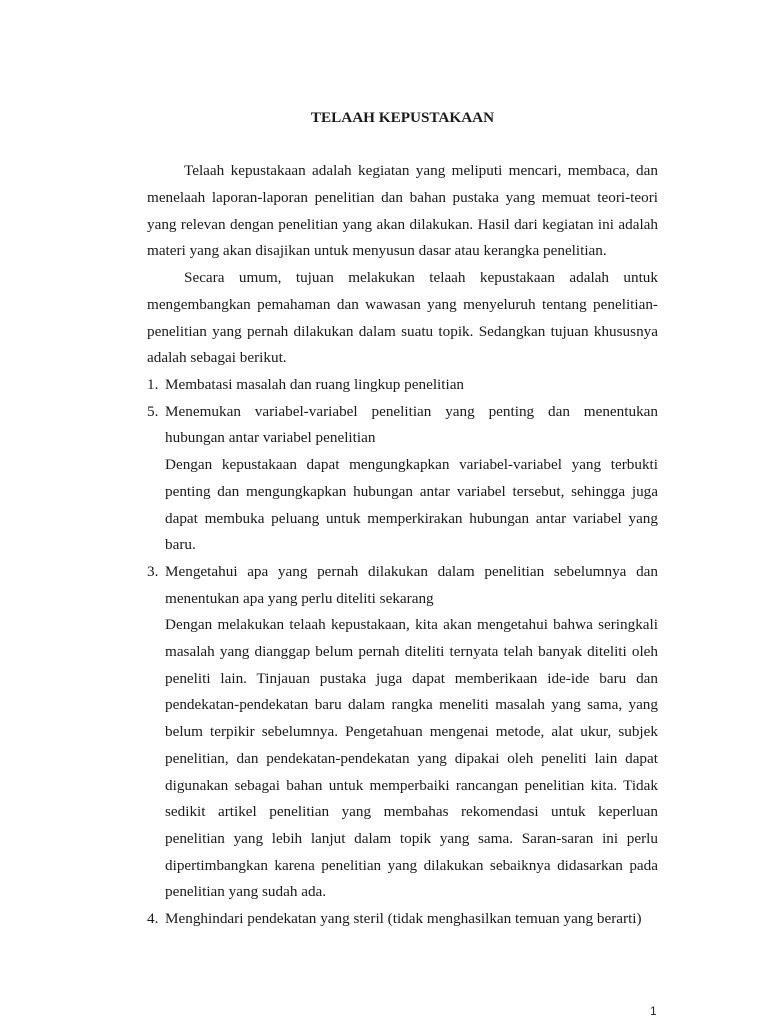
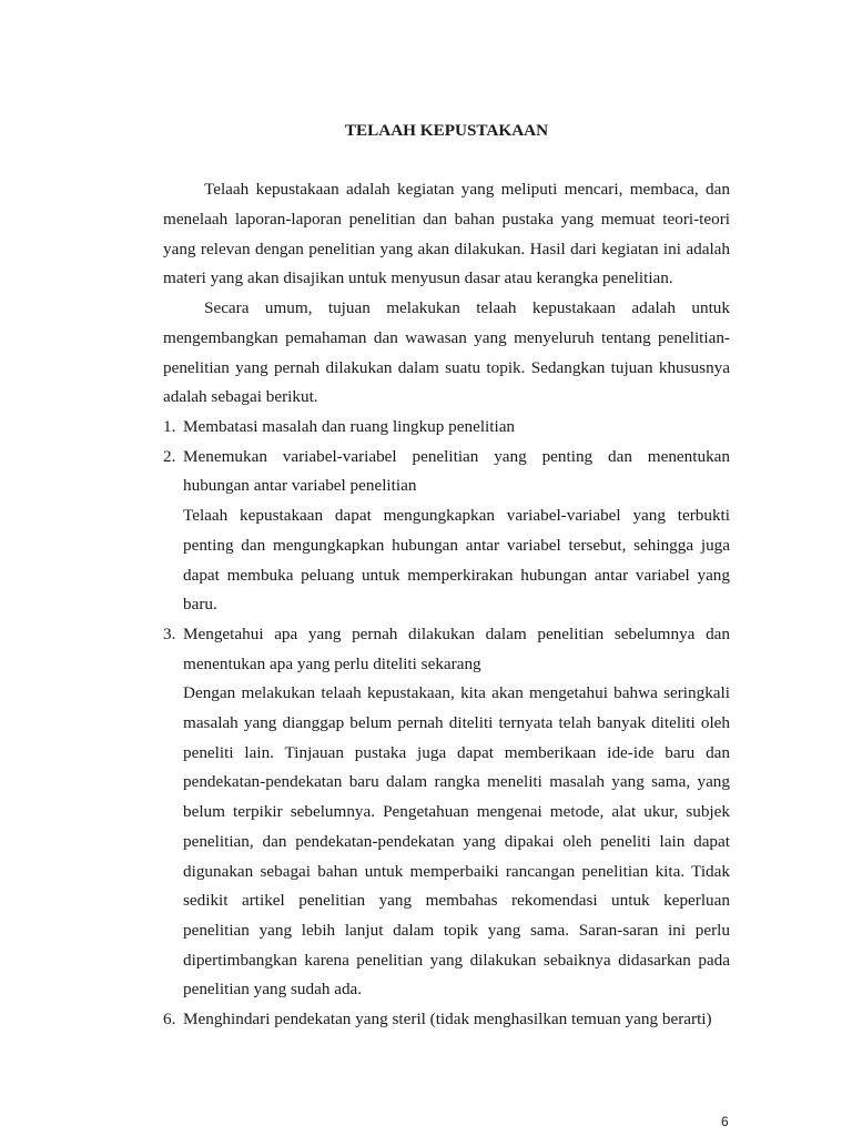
  TELAAH KEPUSTAKAAN
  Telaah kepustakaan adalah kegiatan yang meliputi mencari, membaca, dan menelaah laporan-laporan penelitian dan bahan pustaka yang memuat teori-teori yang relevan dengan penelitian yang akan dilakukan. Hasil dari kegiatan ini adalah materi yang akan disajikan untuk menyusun dasar atau kerangka penelitian.
  Secara umum, tujuan melakukan telaah kepustakaan adalah untuk mengembangkan pemahaman dan wawasan yang menyeluruh tentang penelitian-penelitian yang pernah dilakukan dalam suatu topik. Sedangkan tujuan khususnya adalah sebagai berikut.
  1.
  Membatasi masalah dan ruang lingkup penelitian
- 5.
+ 2.
  Menemukan variabel-variabel penelitian yang penting dan menentukan hubungan antar variabel penelitian
- Dengan kepustakaan dapat mengungkapkan variabel-variabel yang terbukti penting dan mengungkapkan hubungan antar variabel tersebut, sehingga juga dapat membuka peluang untuk memperkirakan hubungan antar variabel yang baru.
+ Telaah kepustakaan dapat mengungkapkan variabel-variabel yang terbukti penting dan mengungkapkan hubungan antar variabel tersebut, sehingga juga dapat membuka peluang untuk memperkirakan hubungan antar variabel yang baru.
  3.
  Mengetahui apa yang pernah dilakukan dalam penelitian sebelumnya dan menentukan apa yang perlu diteliti sekarang
  Dengan melakukan telaah kepustakaan, kita akan mengetahui bahwa seringkali masalah yang dianggap belum pernah diteliti ternyata telah banyak diteliti oleh peneliti lain. Tinjauan pustaka juga dapat memberikaan ide-ide baru dan pendekatan-pendekatan baru dalam rangka meneliti masalah yang sama, yang belum terpikir sebelumnya. Pengetahuan mengenai metode, alat ukur, subjek penelitian, dan pendekatan-pendekatan yang dipakai oleh peneliti lain dapat digunakan sebagai bahan untuk memperbaiki rancangan penelitian kita. Tidak sedikit artikel penelitian yang membahas rekomendasi untuk keperluan penelitian yang lebih lanjut dalam topik yang sama. Saran-saran ini perlu dipertimbangkan karena penelitian yang dilakukan sebaiknya didasarkan pada penelitian yang sudah ada.
- 4.
+ 6.
  Menghindari pendekatan yang steril (tidak menghasilkan temuan yang berarti)
- 1
+ 6
